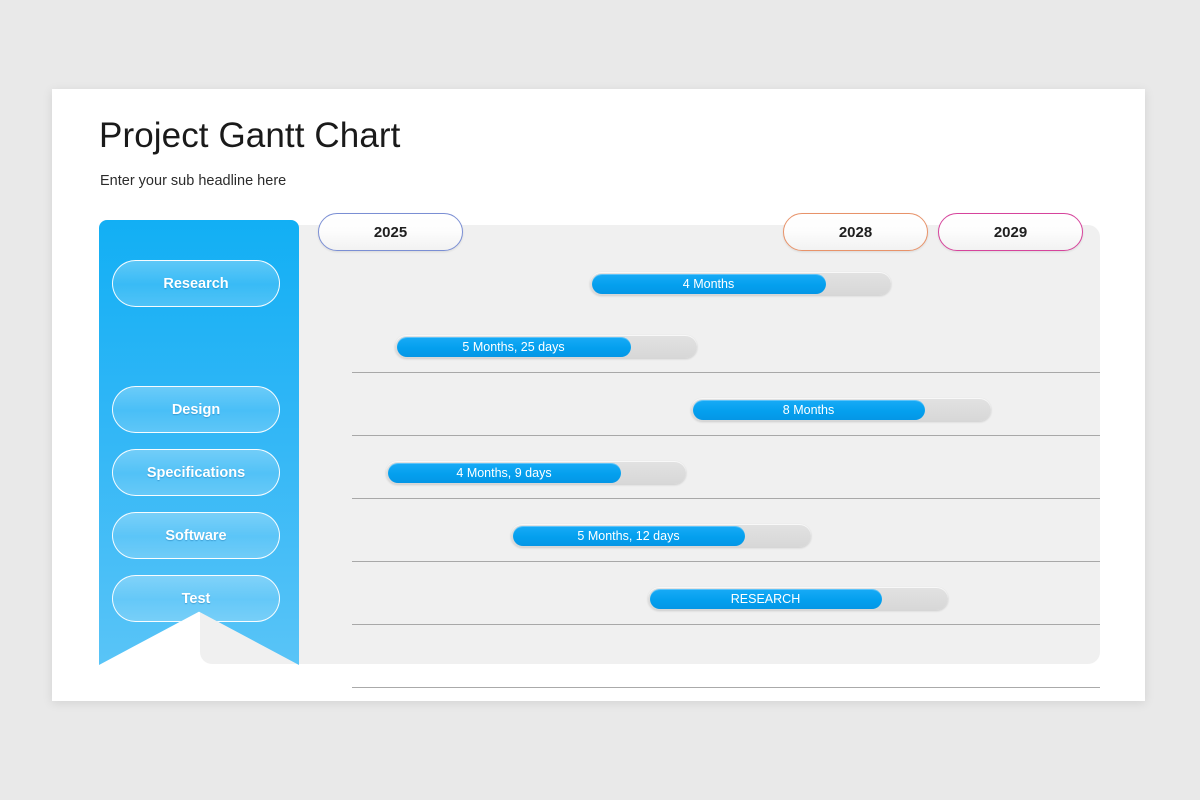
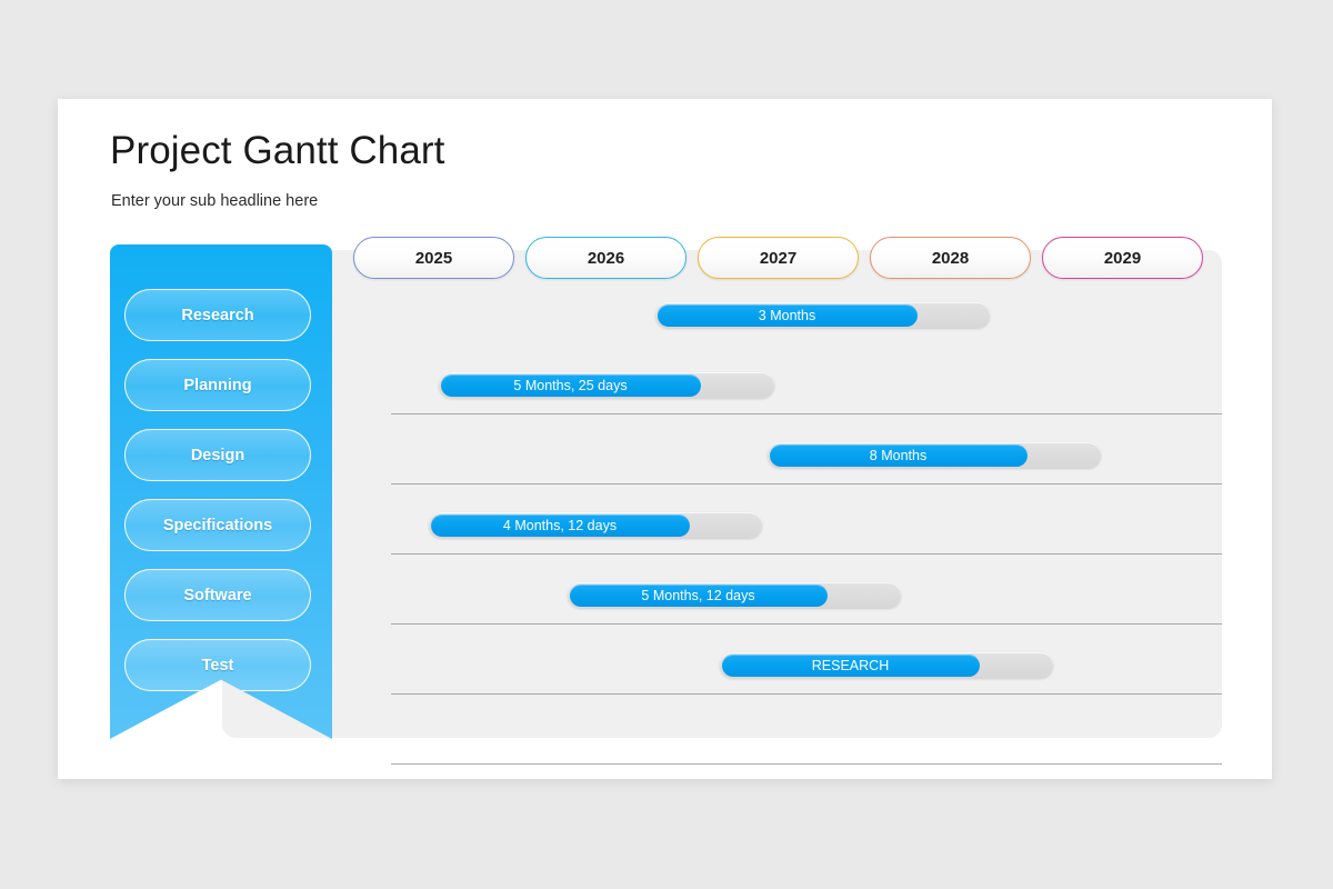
  Project Gantt Chart
  Enter your sub headline here
  2025
+ 2026
+ 2027
  2028
  2029
  Research
+ Planning
  Design
  Specifications
  Software
  Test
- 4 Months
+ 3 Months
  5 Months, 25 days
  8 Months
- 4 Months, 9 days
+ 4 Months, 12 days
  5 Months, 12 days
  RESEARCH
